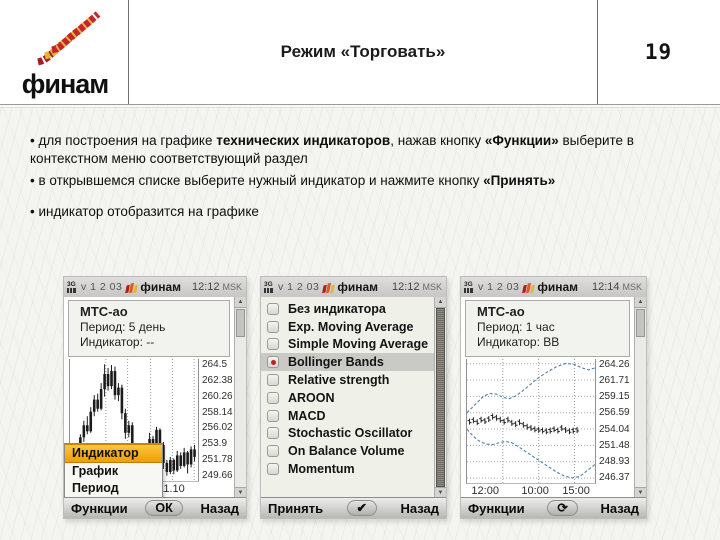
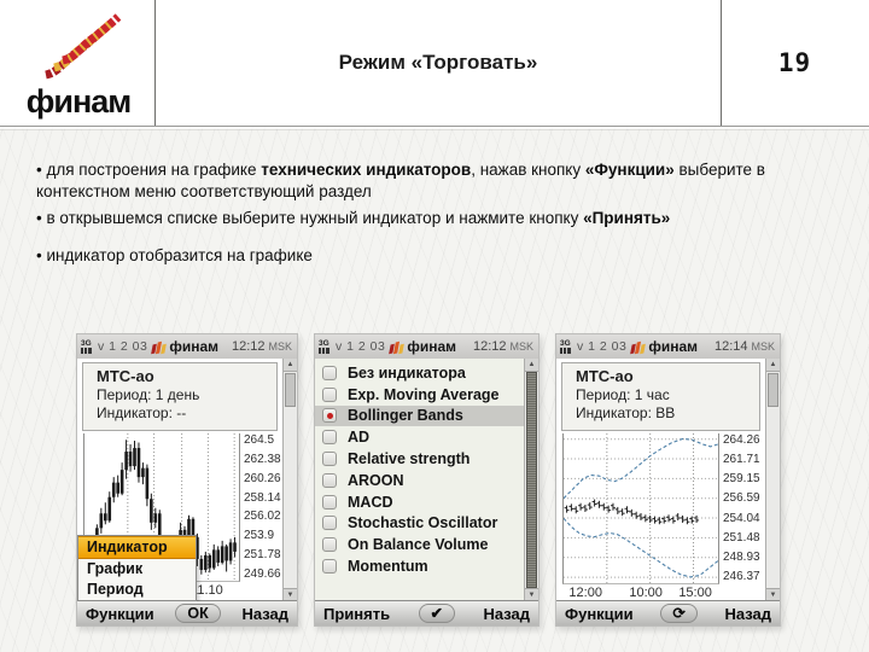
  финам
  Режим «Торговать»
  19
  • для построения на графике технических индикаторов, нажав кнопку «Функции» выберите в
  контекстном меню соответствующий раздел
  • в открывшемся списке выберите нужный индикатор и нажмите кнопку «Принять»
  • индикатор отобразится на графике
  v 1 2 03
  финам
  12:12
  MSK
  МТС-ао
- Период: 5 день
+ Период: 1 день
  Индикатор: --
  264.5
  262.38
  260.26
  258.14
  256.02
  253.9
  251.78
  249.66
  1.10
  Индикатор
  График
  Период
  Функции
  ОК
  Назад
  v 1 2 03
  финам
  12:12
  MSK
  Без индикатора
  Exp. Moving Average
- Simple Moving Average
  Bollinger Bands
+ AD
  Relative strength
  AROON
  MACD
  Stochastic Oscillator
  On Balance Volume
  Momentum
  Принять
  ✔
  Назад
  v 1 2 03
  финам
  12:14
  MSK
  МТС-ао
  Период: 1 час
  Индикатор: BB
  264.26
  261.71
  259.15
  256.59
  254.04
  251.48
  248.93
  246.37
  12:00
  10:00
  15:00
  Функции
  ⟳
  Назад
